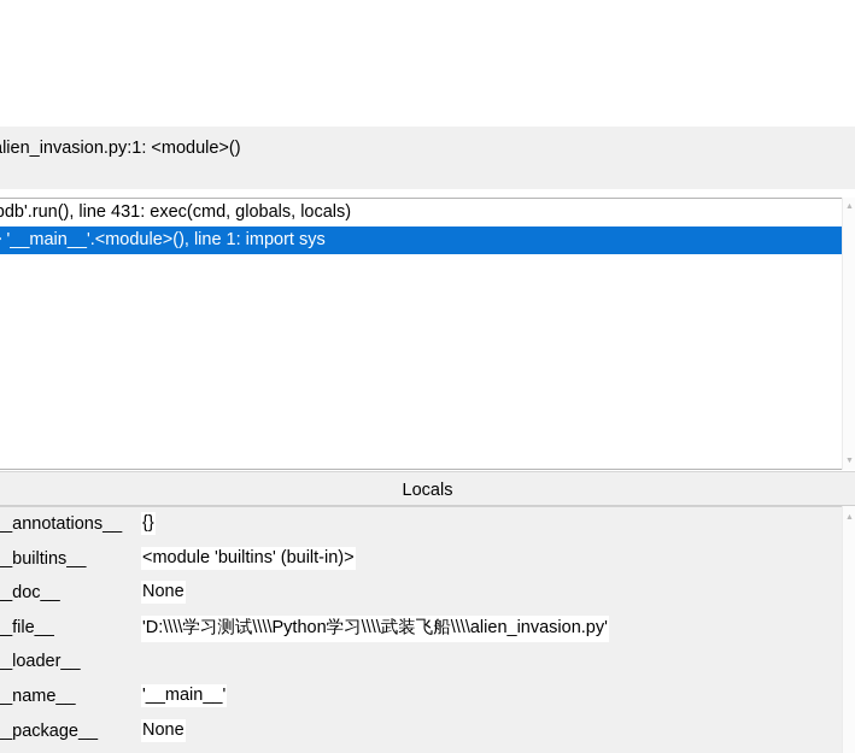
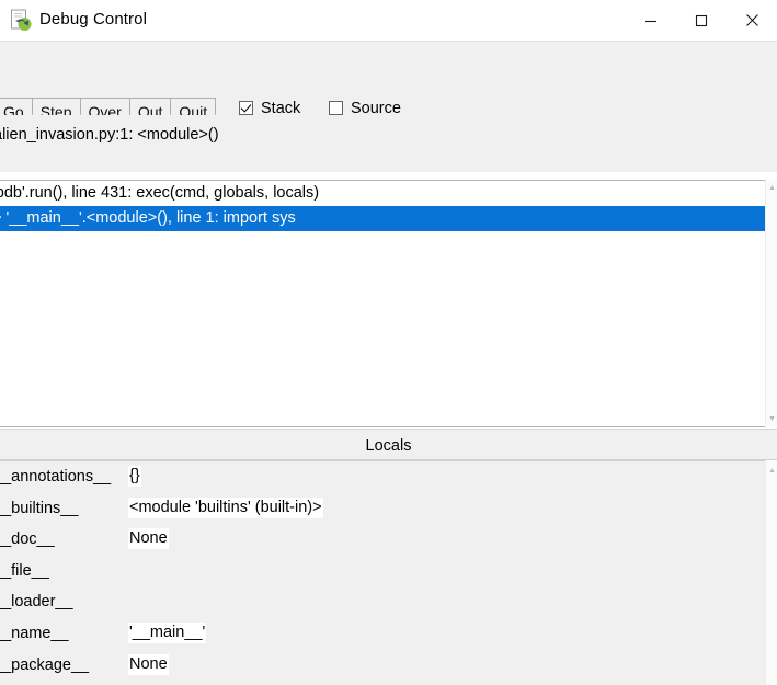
+ Debug Control
+ Go
+ Step
+ Over
+ Out
+ Quit
+ Stack
+ Source
  lien_invasion.py:1: <module>()
  db'.run(), line 431: exec(cmd, globals, locals)
  '__main__'.<module>(), line 1: import sys
  Locals
  _annotations__
  {}
  _builtins__
  <module 'builtins' (built-in)>
  _doc__
  None
  _file__
- 'D:\\\\学习测试\\\\Python学习\\\\武装飞船\\\\alien_invasion.py'
  _loader__
  _name__
  '__main__'
  _package__
  None
